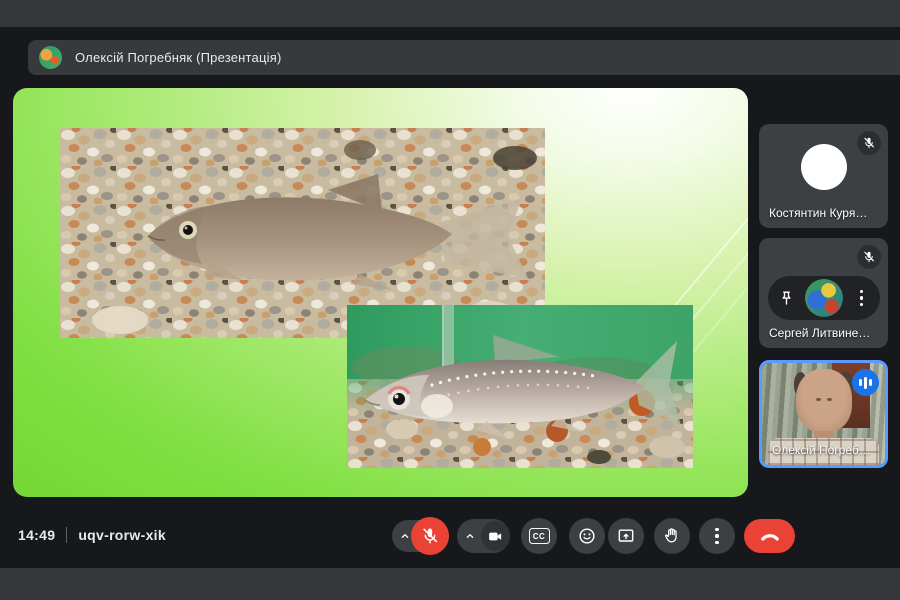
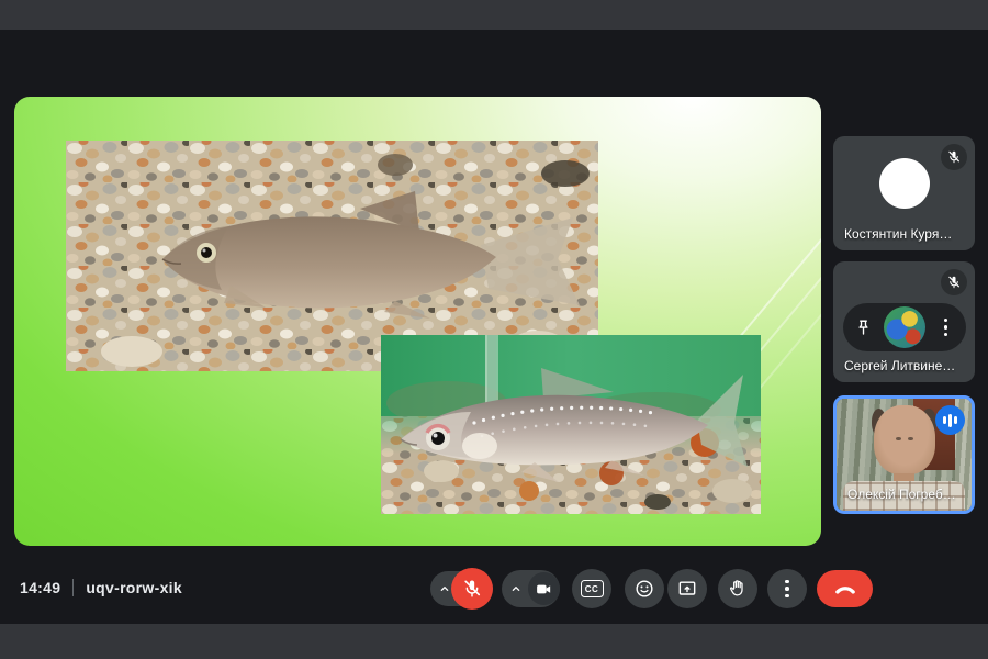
- Олексій Погребняк (Презентація)
  Костянтин Куря…
  Сергей Литвине…
  Олексій Погреб…
  14:49
  uqv-rorw-xik
  CC
